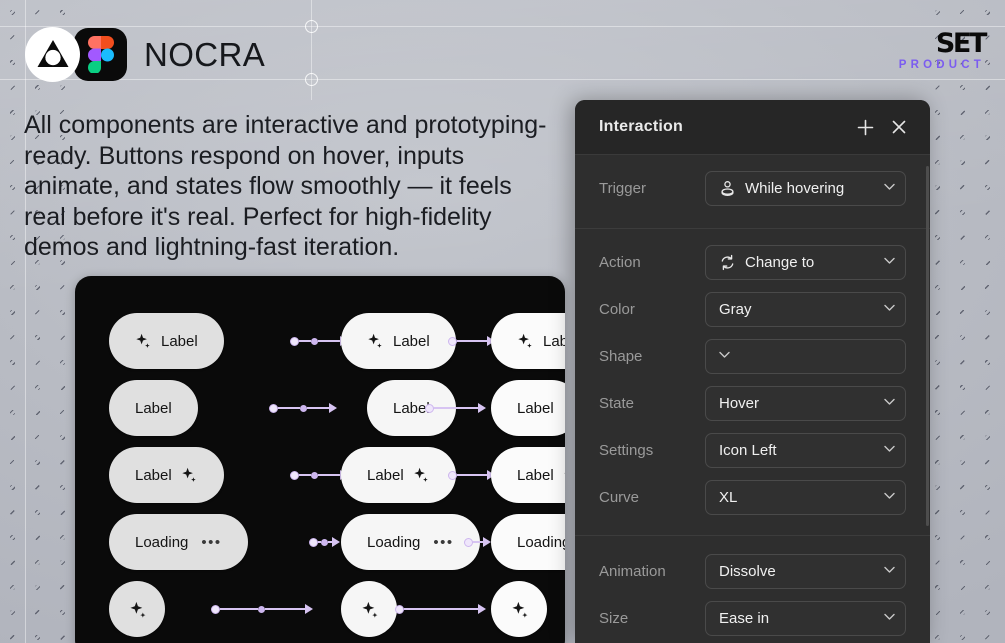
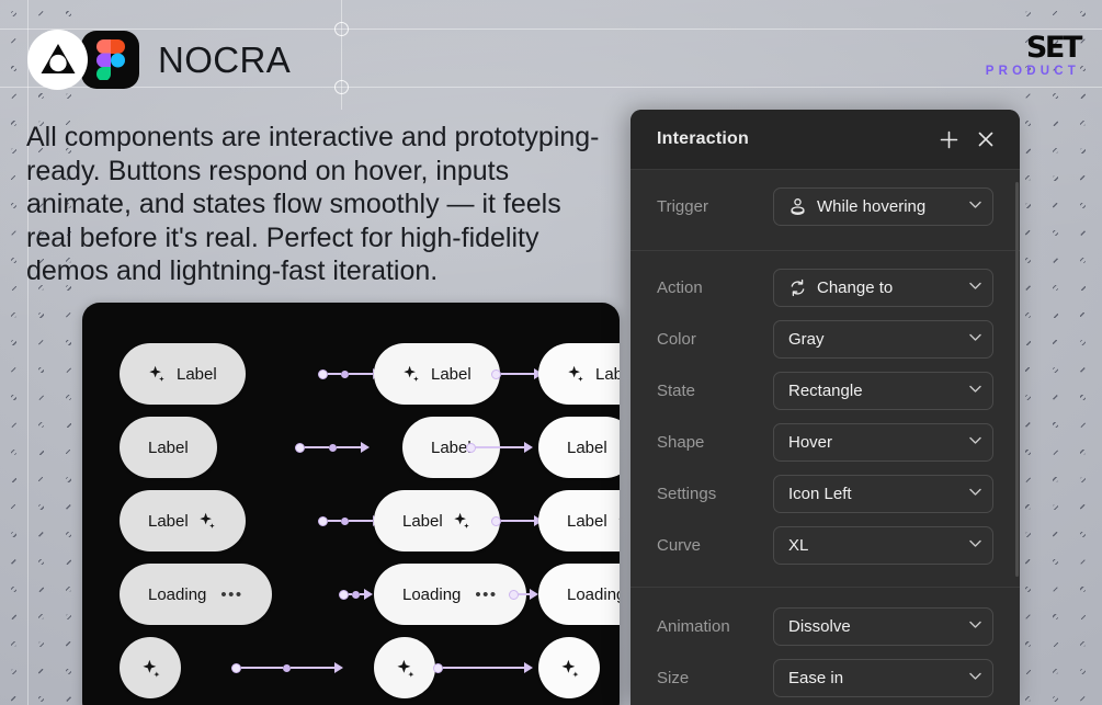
  NOCRA
  SET
  PRODUCT
  All components are interactive and prototyping-ready. Buttons respond on hover, inputs animate, and states flow smoothly — it feels real before it's real. Perfect for high-fidelity demos and lightning-fast iteration.
  Label
  Label
  Label
  Labe
  Label
  Label
  Label
  Label
  Loading
  •••
  Loading
  •••
  Loadin
  Interaction
  Trigger
  While hovering
  Action
  Change to
  Color
  Gray
- Shape
+ State
+ Rectangle
- State
+ Shape
  Hover
  Settings
  Icon Left
  Curve
  XL
  Animation
  Dissolve
  Size
  Ease in
